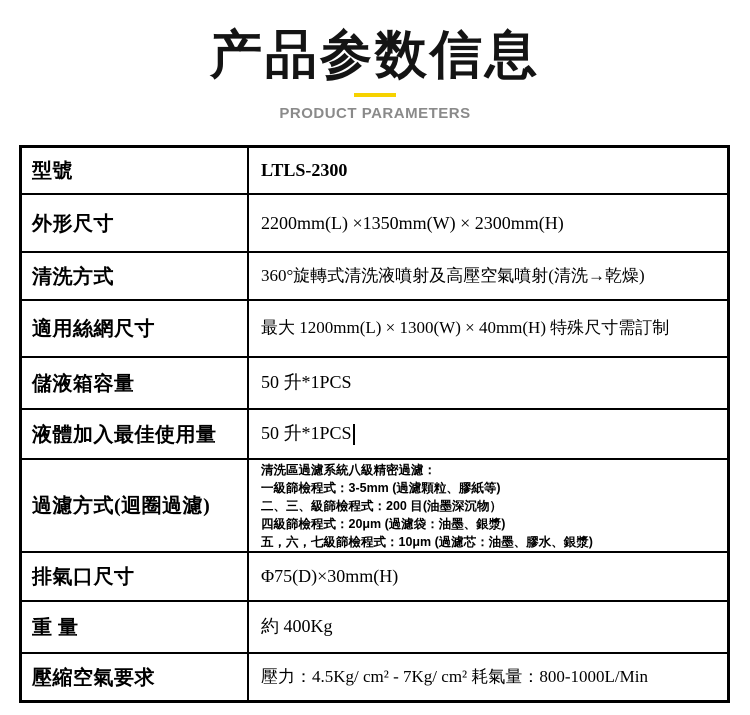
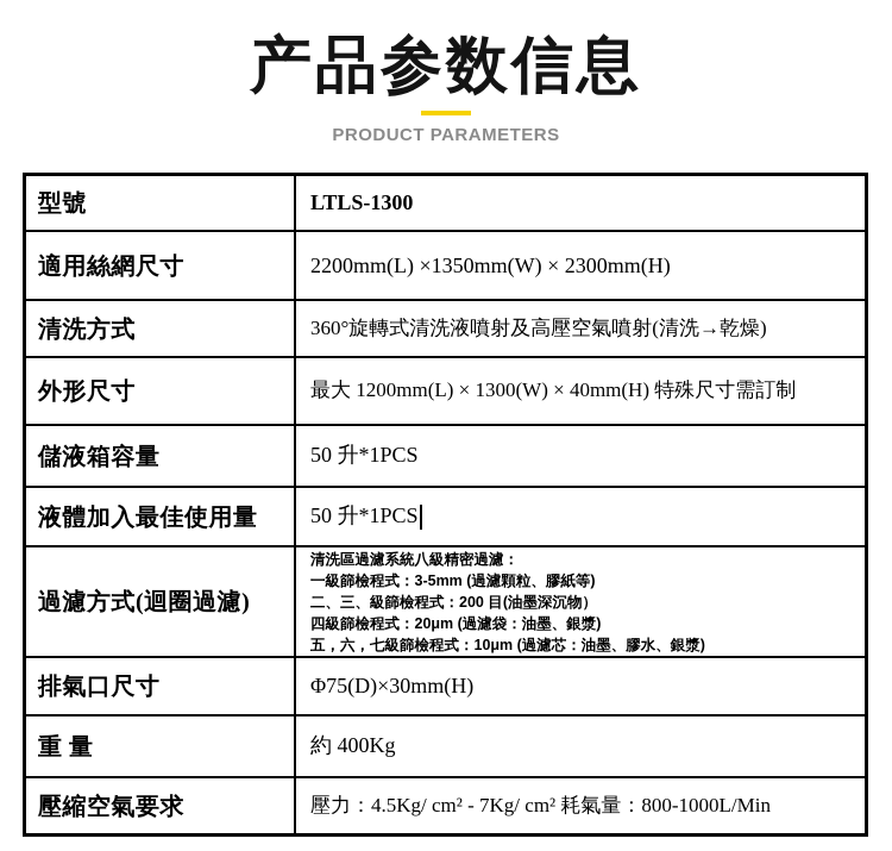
  产品参数信息
  PRODUCT PARAMETERS
  型號
- LTLS-2300
+ LTLS-1300
- 外形尺寸
+ 適用絲網尺寸
  2200mm(L) ×1350mm(W) × 2300mm(H)
  清洗方式
  360°旋轉式清洗液噴射及高壓空氣噴射(清洗→乾燥)
- 適用絲網尺寸
+ 外形尺寸
  最大 1200mm(L) × 1300(W) × 40mm(H) 特殊尺寸需訂制
  儲液箱容量
  50 升*1PCS
  液體加入最佳使用量
  50 升*1PCS
  過濾方式(迴圈過濾)
  清洗區過濾系統八級精密過濾：
  一級篩檢程式：3-5mm (過濾顆粒、膠紙等)
  二、三、級篩檢程式：200 目(油墨深沉物）
  四級篩檢程式：20μm (過濾袋：油墨、銀漿)
  五，六，七級篩檢程式：10μm (過濾芯：油墨、膠水、銀漿)
  排氣口尺寸
  Φ75(D)×30mm(H)
  重 量
  約 400Kg
  壓縮空氣要求
  壓力：4.5Kg/ cm² - 7Kg/ cm² 耗氣量：800-1000L/Min
